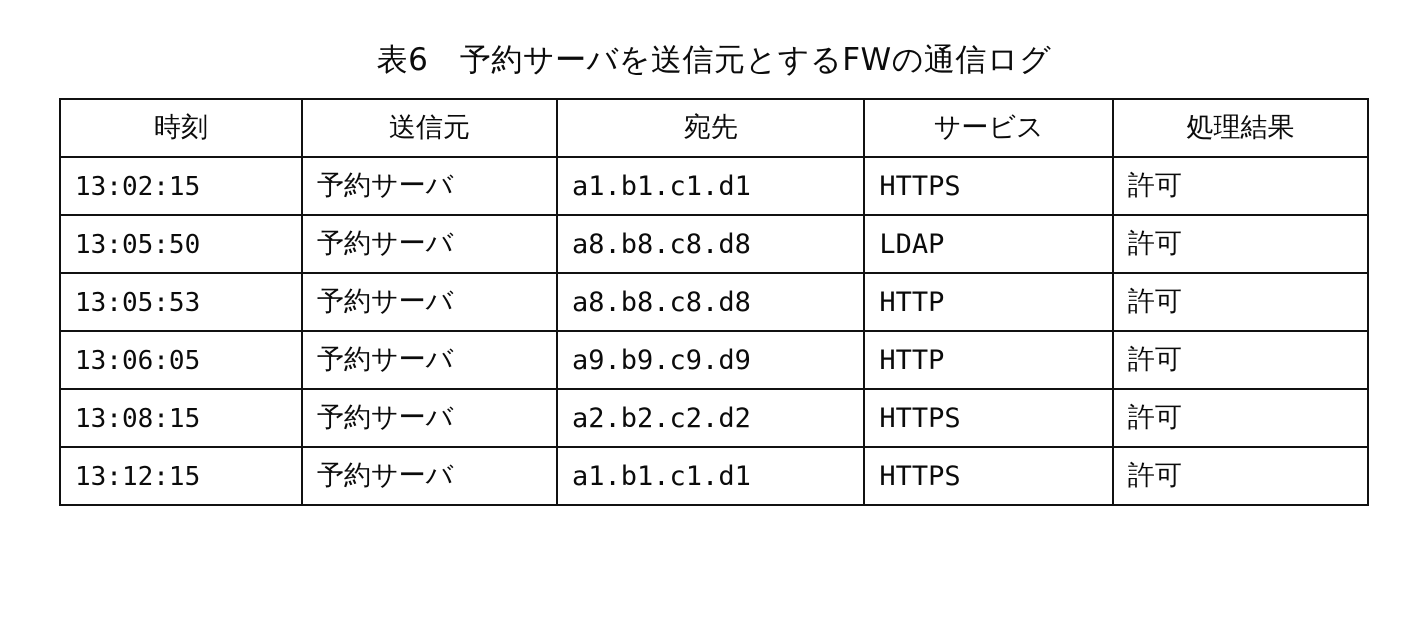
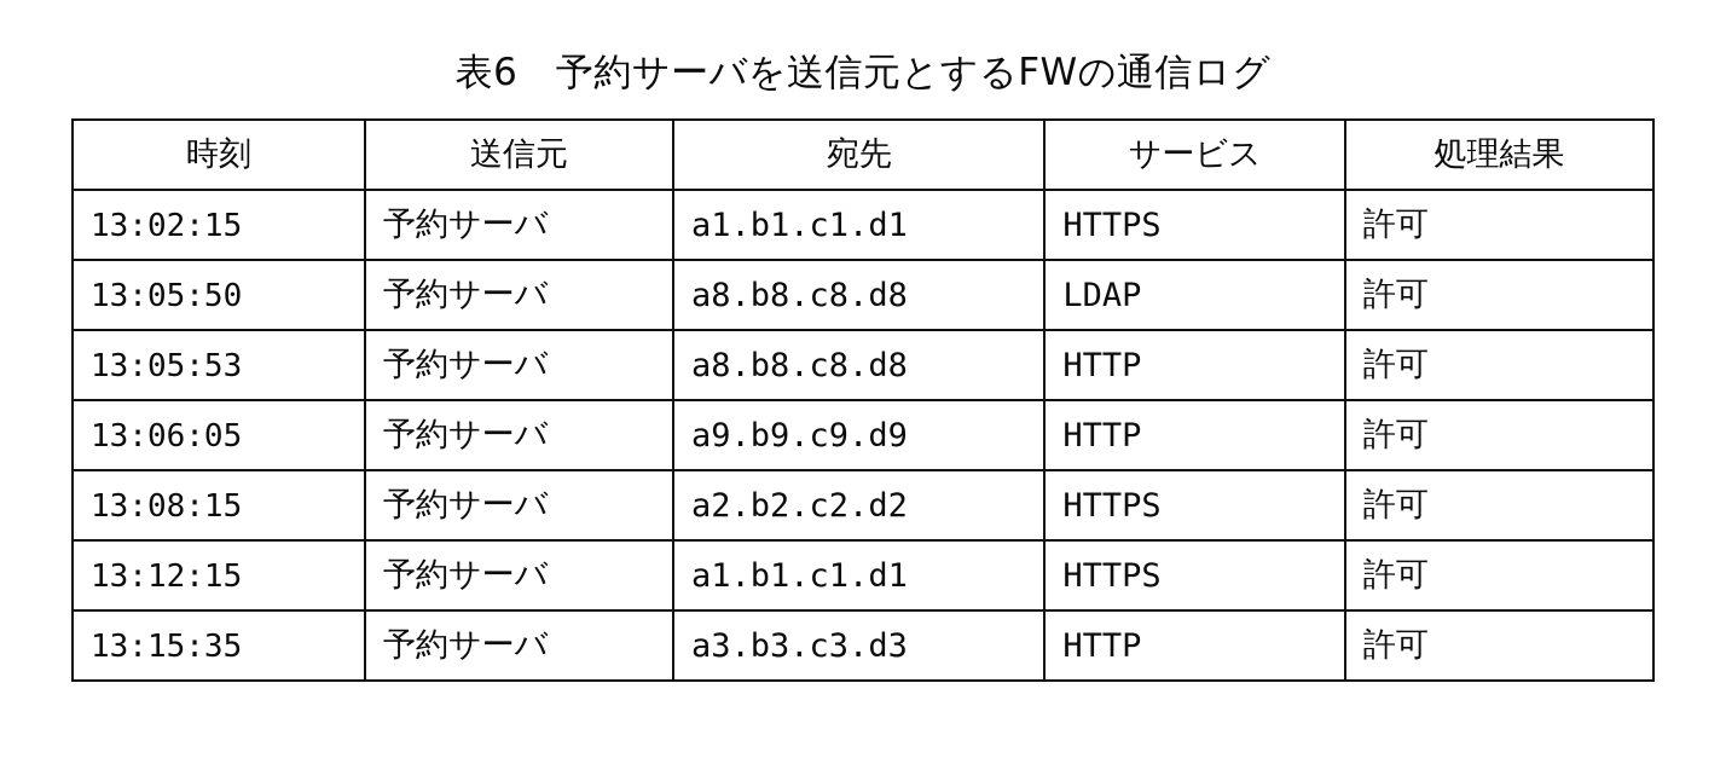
  表6 予約サーバを送信元とするFWの通信ログ
  時刻	送信元	宛先	サービス	処理結果
  13:02:15	予約サーバ	a1.b1.c1.d1	HTTPS	許可
  13:05:50	予約サーバ	a8.b8.c8.d8	LDAP	許可
  13:05:53	予約サーバ	a8.b8.c8.d8	HTTP	許可
  13:06:05	予約サーバ	a9.b9.c9.d9	HTTP	許可
  13:08:15	予約サーバ	a2.b2.c2.d2	HTTPS	許可
  13:12:15	予約サーバ	a1.b1.c1.d1	HTTPS	許可
+ 13:15:35	予約サーバ	a3.b3.c3.d3	HTTP	許可
